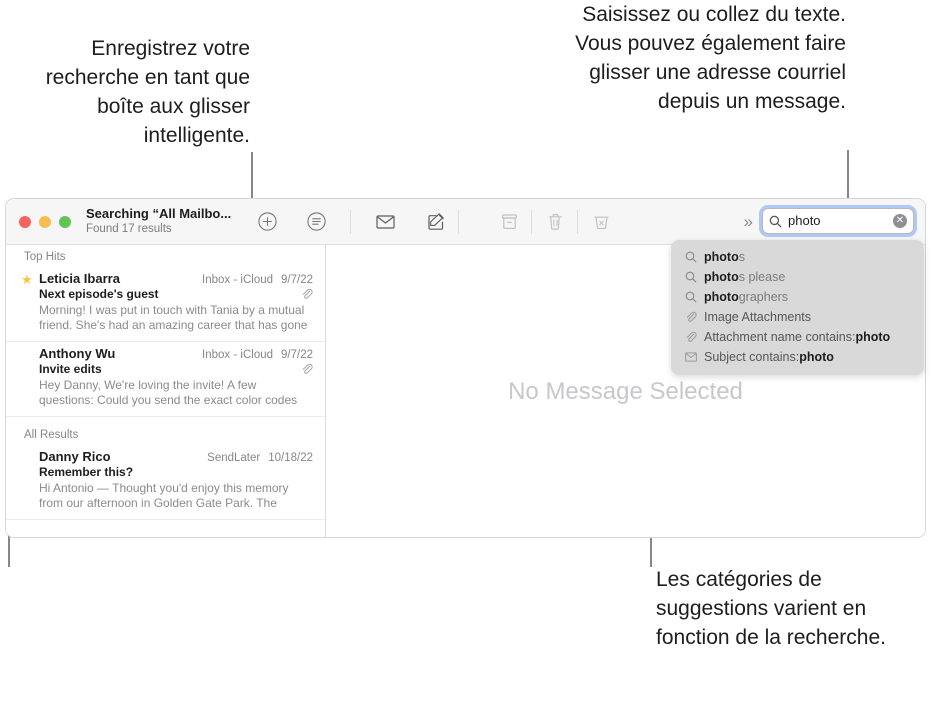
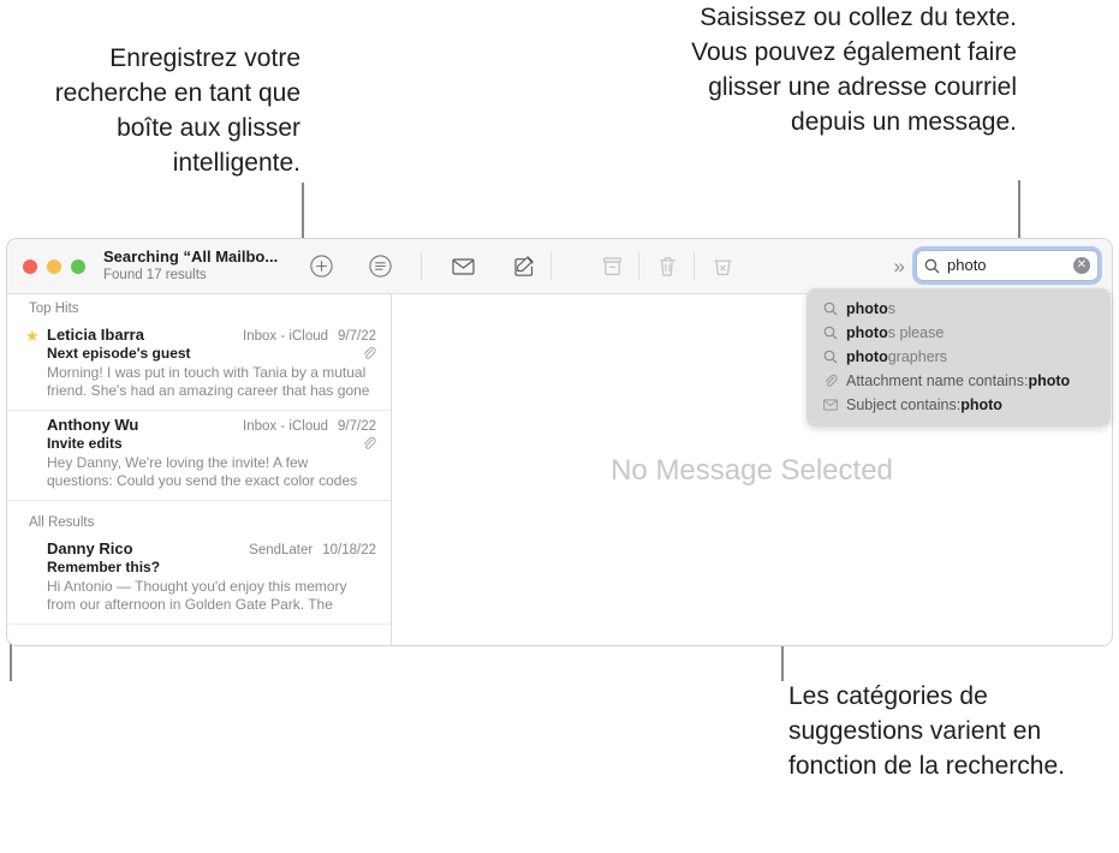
  Enregistrez votre recherche en tant que boîte aux glisser intelligente.
  Saisissez ou collez du texte. Vous pouvez également faire glisser une adresse courriel depuis un message.
  Les catégories de suggestions varient en fonction de la recherche.
  Searching “All Mailbo...
  Found 17 results
  »
  photo
  ✕
  Top Hits
  ★
  Leticia Ibarra
  Inbox - iCloud
  9/7/22
  Next episode's guest
  Morning! I was put in touch with Tania by a mutual friend. She's had an amazing career that has gone
  Anthony Wu
  Inbox - iCloud
  9/7/22
  Invite edits
  Hey Danny, We're loving the invite! A few questions: Could you send the exact color codes
  All Results
  Danny Rico
  SendLater
  10/18/22
  Remember this?
  Hi Antonio — Thought you'd enjoy this memory from our afternoon in Golden Gate Park. The
  No Message Selected
  photo
  s
  photo
  s please
  photo
  graphers
- Image Attachments
  Attachment name contains:
  photo
  Subject contains:
  photo
